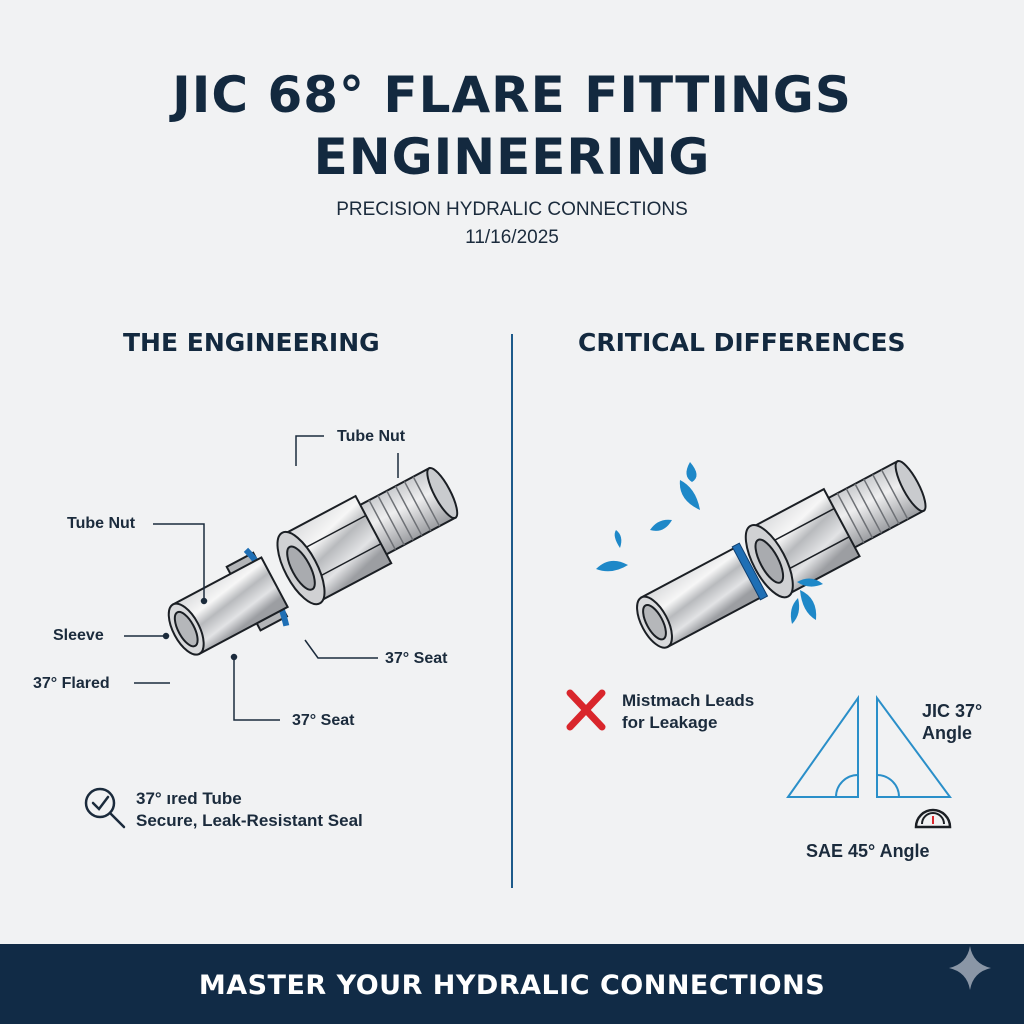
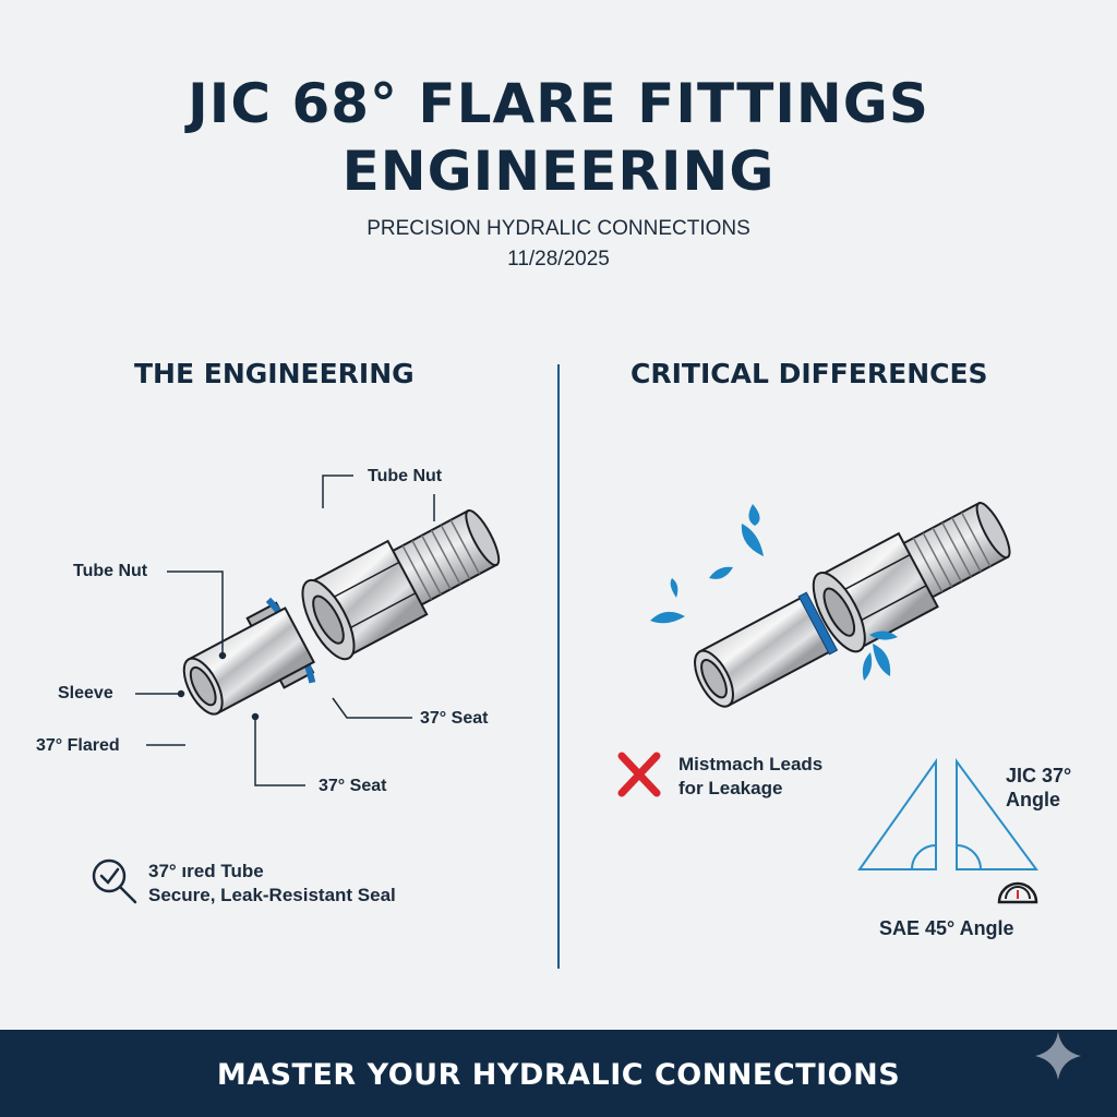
  JIC 68° FLARE FITTINGS
  ENGINEERING
  PRECISION HYDRALIC CONNECTIONS
- 11/16/2025
+ 11/28/2025
  THE ENGINEERING
  CRITICAL DIFFERENCES
  Tube Nut
  Tube Nut
  Sleeve
  37° Flared
  37° Seat
  37° Seat
  37° ıred Tube
  Secure, Leak-Resistant Seal
  Mistmach Leads
  for Leakage
  JIC 37°
  Angle
  SAE 45° Angle
  MASTER YOUR HYDRALIC CONNECTIONS
